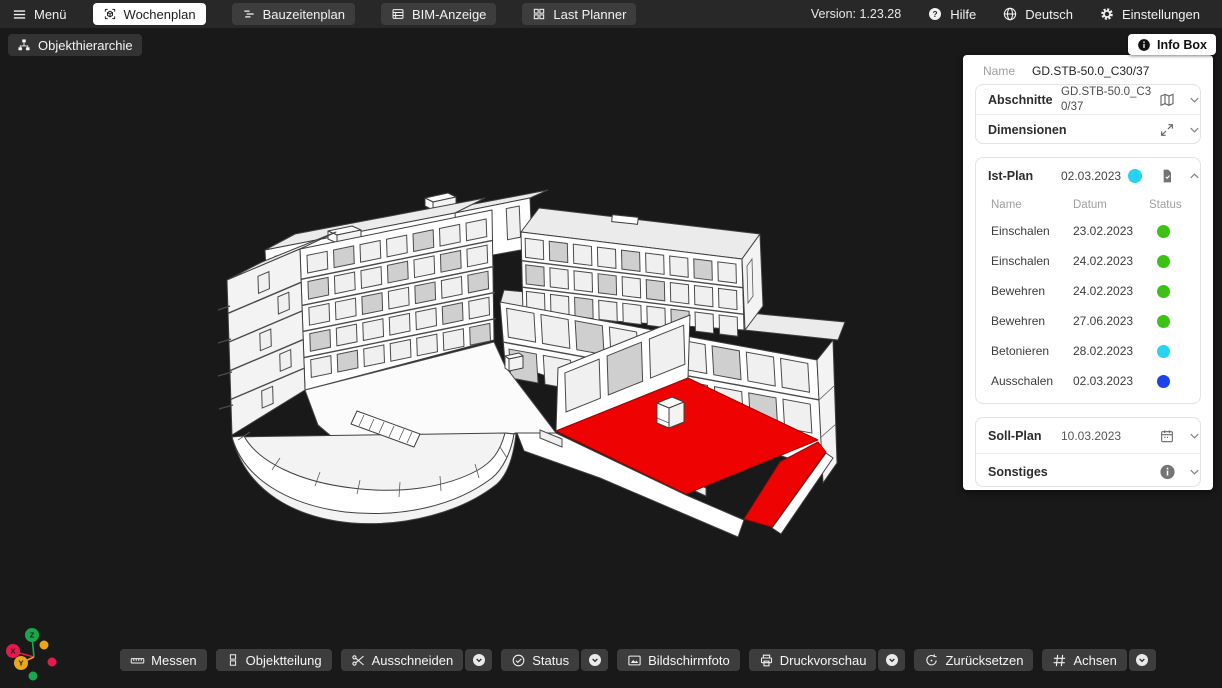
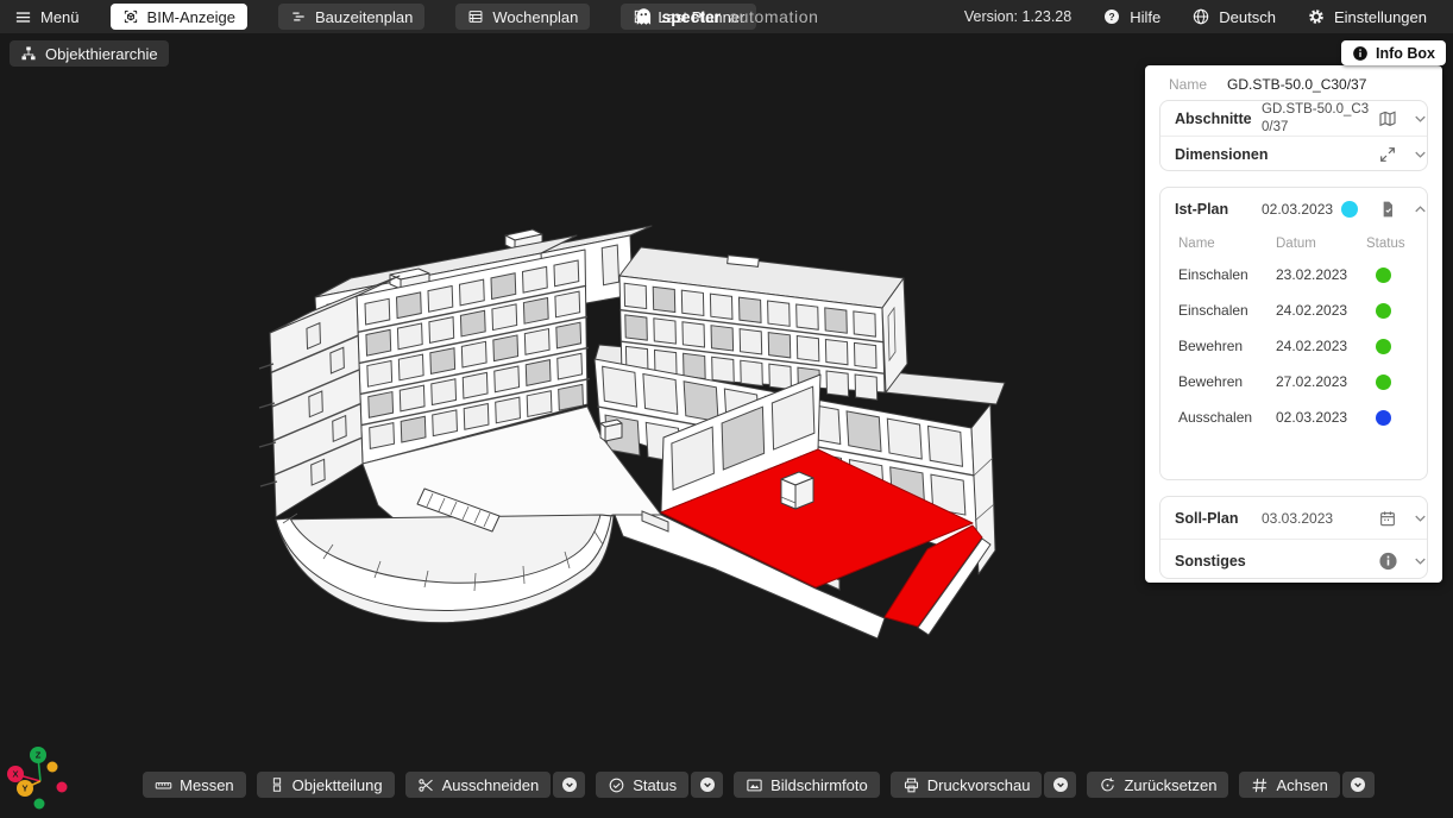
  Menü
- Wochenplan
+ BIM-Anzeige
  Bauzeitenplan
- BIM-Anzeige
+ Wochenplan
  Last Planner
+ specter
+ automation
  Version: 1.23.28
  ?
  Hilfe
  Deutsch
  Einstellungen
  Z
  X
  Y
  Objekthierarchie
  Info Box
  Name
  GD.STB-50.0_C30/37
  Abschnitte
  GD.STB-50.0_C30/37
  Dimensionen
  Ist-Plan
  02.03.2023
  Name
  Datum
  Status
  Einschalen
  23.02.2023
  Einschalen
  24.02.2023
  Bewehren
  24.02.2023
  Bewehren
- 27.06.2023
+ 27.02.2023
- Betonieren
- 28.02.2023
  Ausschalen
  02.03.2023
  Soll-Plan
- 10.03.2023
+ 03.03.2023
  Sonstiges
  Messen
  Objektteilung
  Ausschneiden
  Status
  Bildschirmfoto
  Druckvorschau
  Zurücksetzen
  Achsen
